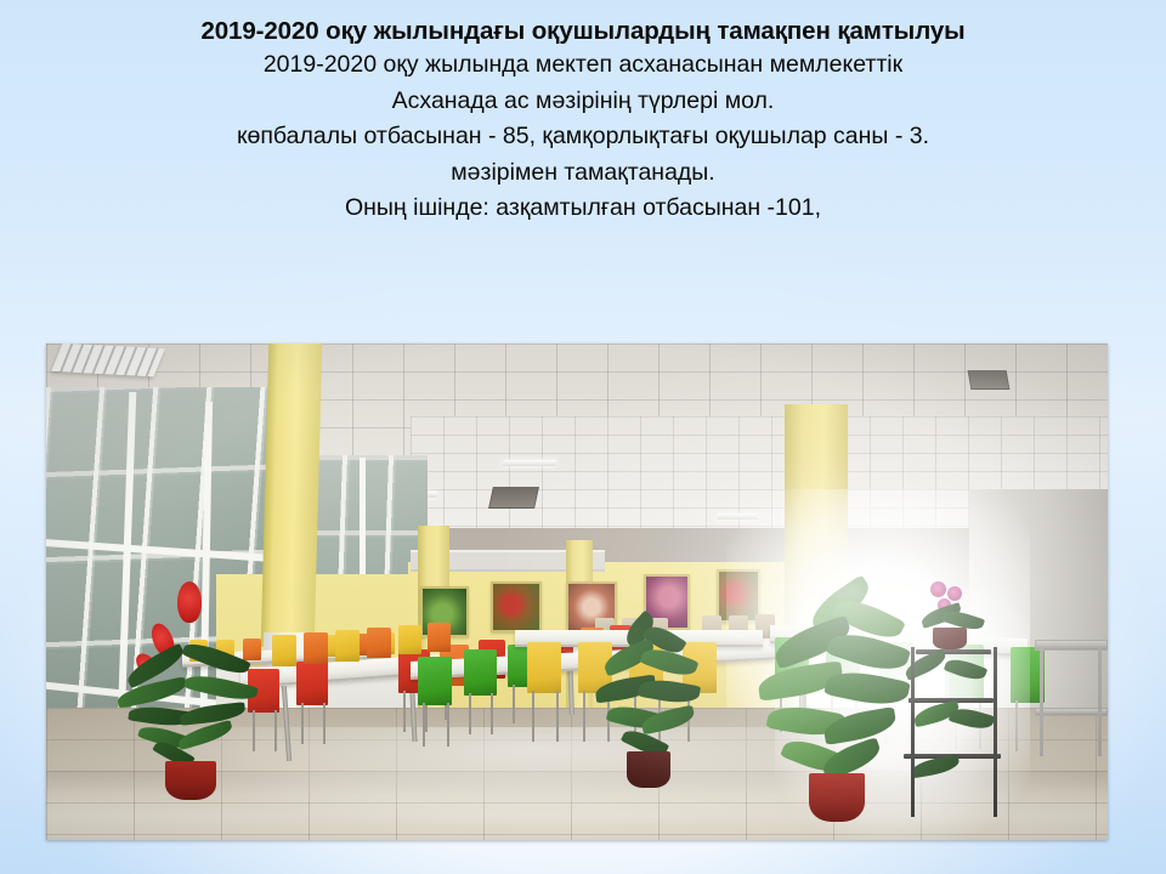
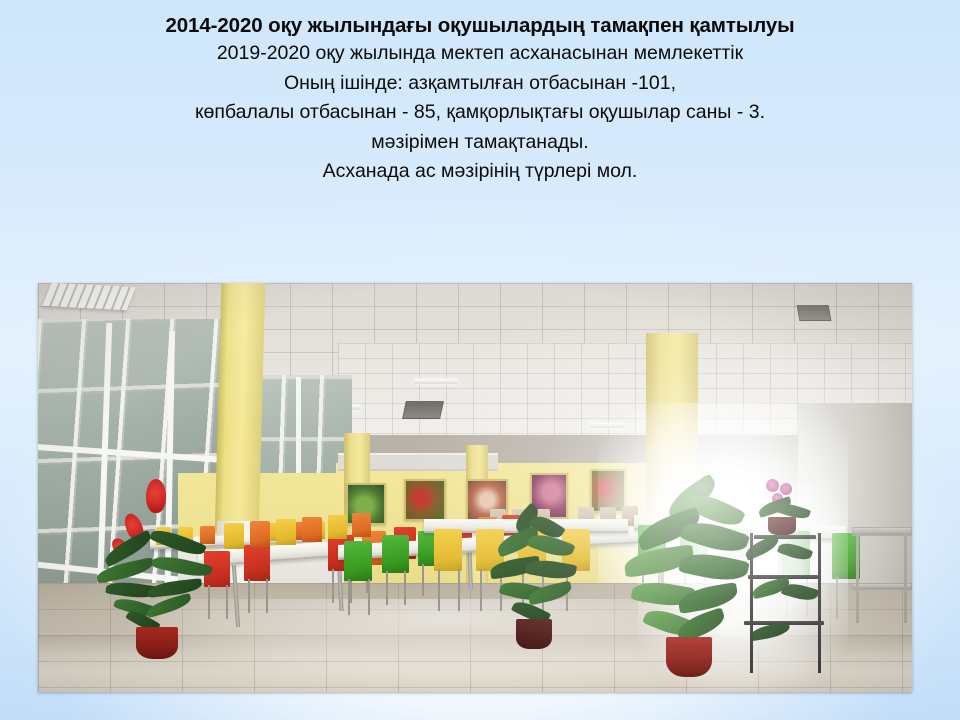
- 2019-2020 оқу жылындағы оқушылардың тамақпен қамтылуы
+ 2014-2020 оқу жылындағы оқушылардың тамақпен қамтылуы
  2019-2020 оқу жылында мектеп асханасынан мемлекеттік
- Асханада ас мәзірінің түрлері мол.
+ Оның ішінде: азқамтылған отбасынан -101,
  көпбалалы отбасынан - 85, қамқорлықтағы оқушылар саны - 3.
  мәзірімен тамақтанады.
- Оның ішінде: азқамтылған отбасынан -101,
+ Асханада ас мәзірінің түрлері мол.
